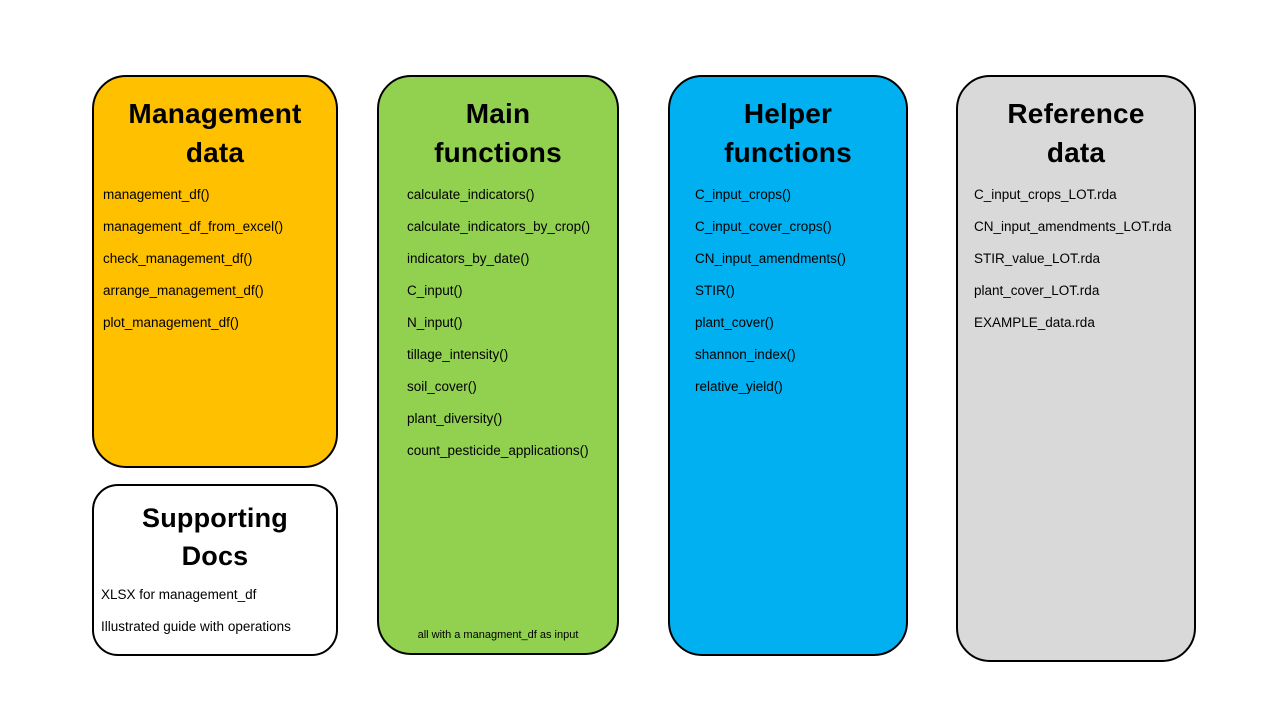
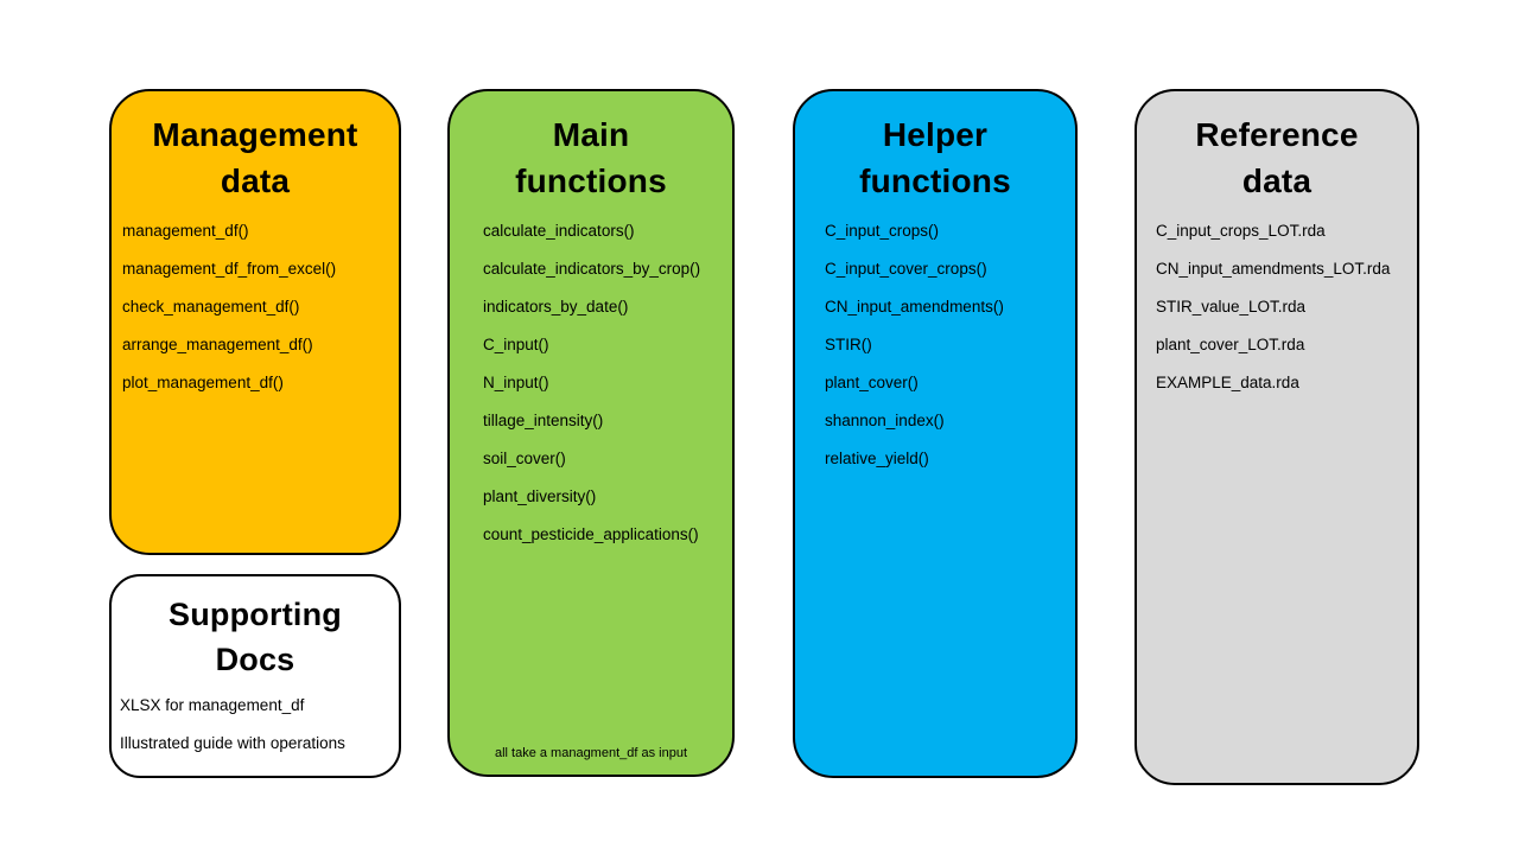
  Management
  data
  management_df()
  management_df_from_excel()
  check_management_df()
  arrange_management_df()
  plot_management_df()
  Supporting
  Docs
  XLSX for management_df
  Illustrated guide with operations
  Main
  functions
  calculate_indicators()
  calculate_indicators_by_crop()
  indicators_by_date()
  C_input()
  N_input()
  tillage_intensity()
  soil_cover()
  plant_diversity()
  count_pesticide_applications()
- all with a managment_df as input
+ all take a managment_df as input
  Helper
  functions
  C_input_crops()
  C_input_cover_crops()
  CN_input_amendments()
  STIR()
  plant_cover()
  shannon_index()
  relative_yield()
  Reference
  data
  C_input_crops_LOT.rda
  CN_input_amendments_LOT.rda
  STIR_value_LOT.rda
  plant_cover_LOT.rda
  EXAMPLE_data.rda
